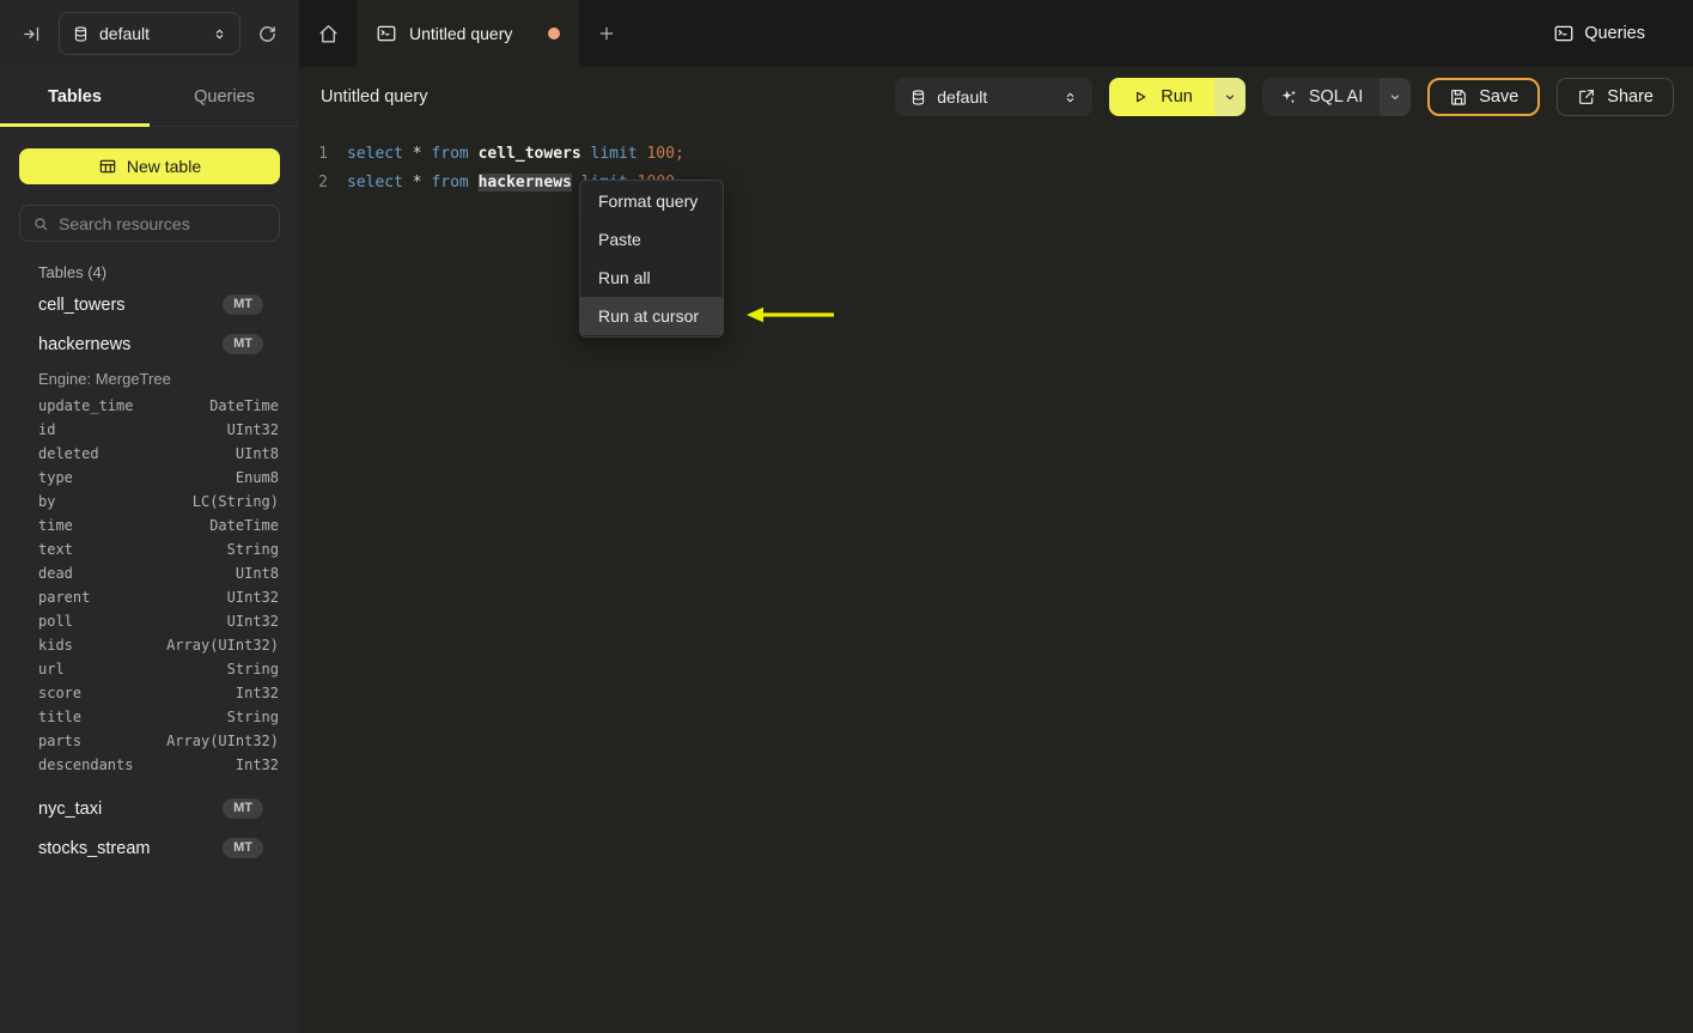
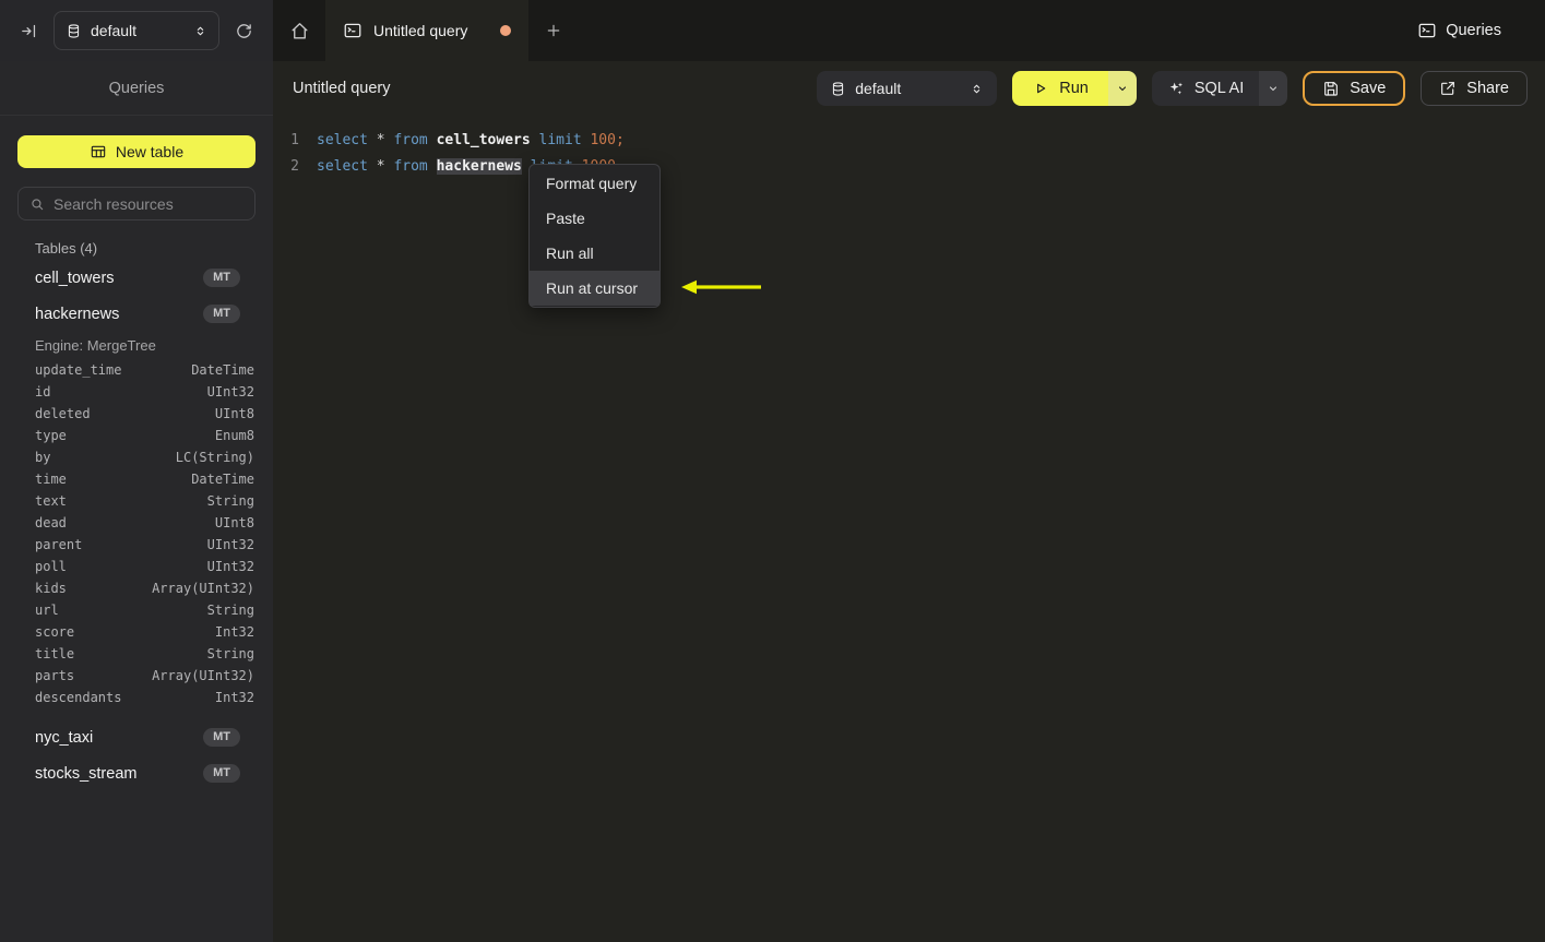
  default
  Untitled query
  Queries
- Tables
  Queries
  New table
  Search resources
  Tables (4)
  cell_towers
  MT
  hackernews
  MT
  Engine: MergeTree
  update_time
  DateTime
  id
  UInt32
  deleted
  UInt8
  type
  Enum8
  by
  LC(String)
  time
  DateTime
  text
  String
  dead
  UInt8
  parent
  UInt32
  poll
  UInt32
  kids
  Array(UInt32)
  url
  String
  score
  Int32
  title
  String
  parts
  Array(UInt32)
  descendants
  Int32
  nyc_taxi
  MT
  stocks_stream
  MT
  Untitled query
  default
  Run
  SQL AI
  Save
  Share
  1
  select
  *
  from
  cell_towers
  limit
  100;
  2
  select
  *
  from
  hackernews
  Format query
  Paste
  Run all
  Run at cursor
